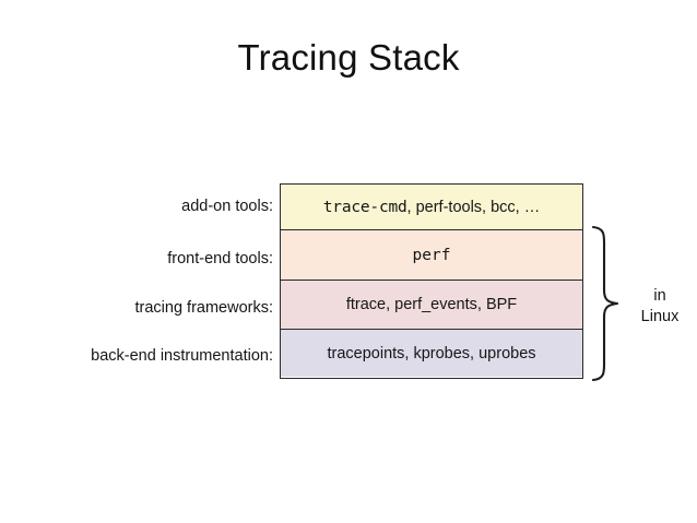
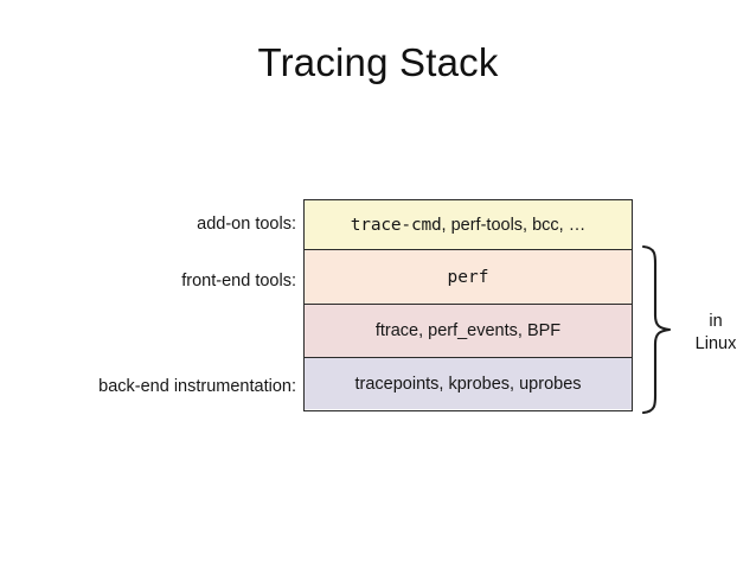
  Tracing Stack
  add-on tools:
  front-end tools:
- tracing frameworks:
  back-end instrumentation:
  trace-cmd, perf-tools, bcc, …
  perf
  ftrace, perf_events, BPF
  tracepoints, kprobes, uprobes
  in
  Linux
